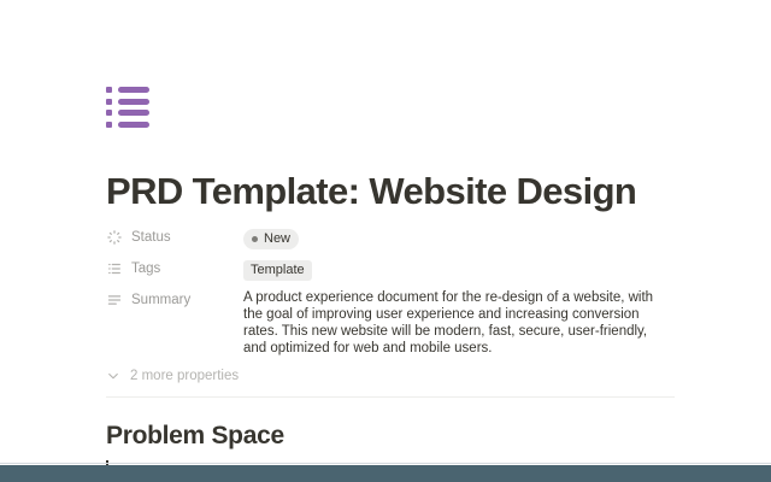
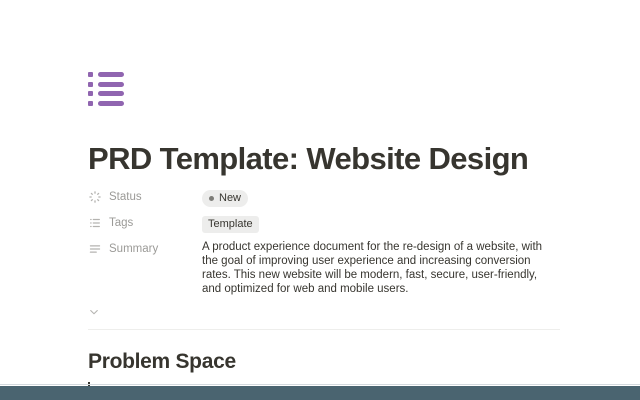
  PRD Template: Website Design
  Status
  New
  Tags
  Template
  Summary
  A product experience document for the re-design of a website, with the goal of improving user experience and increasing conversion rates. This new website will be modern, fast, secure, user-friendly, and optimized for web and mobile users.
- 2 more properties
  Problem Space
